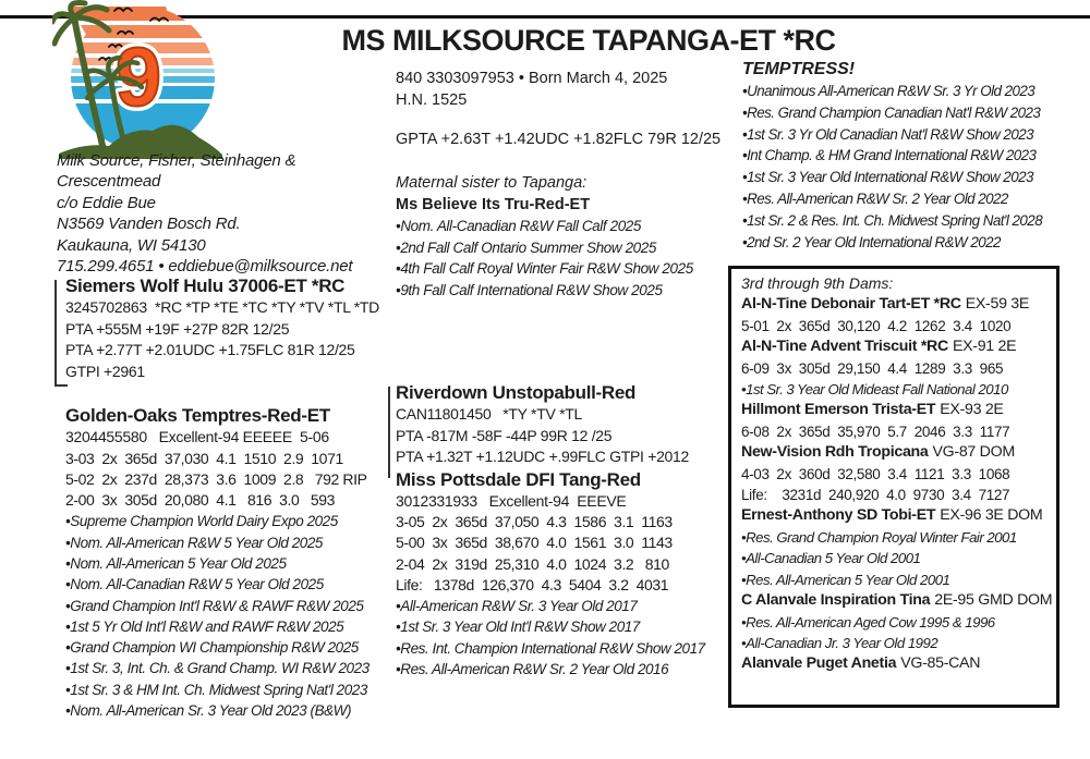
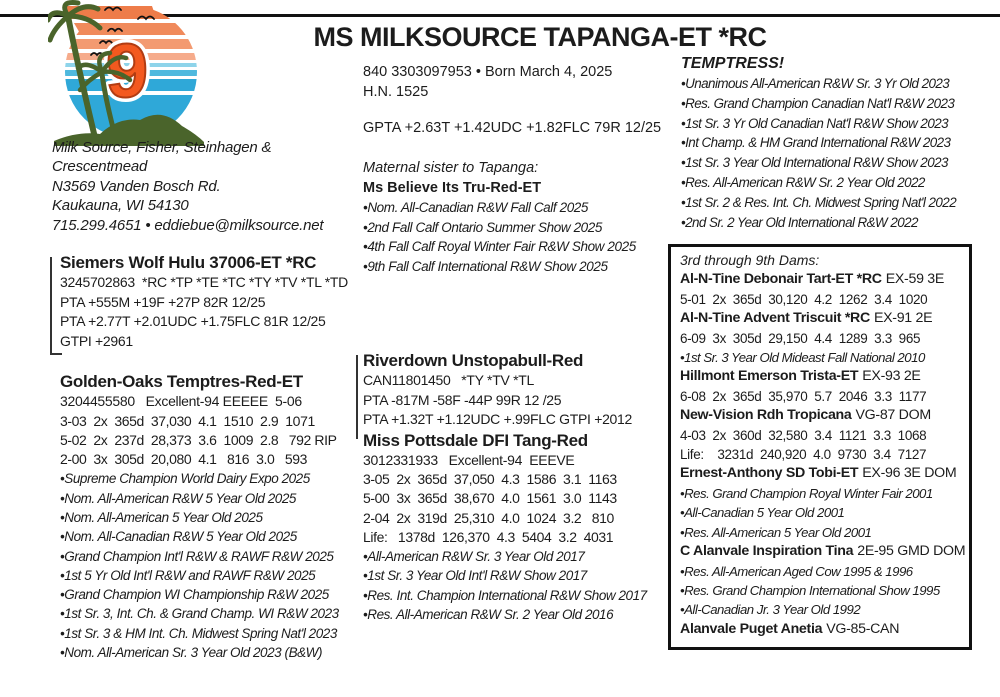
  9
  Milk Source, Fisher, Steinhagen & Crescentmead
- c/o Eddie Bue
  N3569 Vanden Bosch Rd.
  Kaukauna, WI 54130
  715.299.4651 • eddiebue@milksource.net
  MS MILKSOURCE TAPANGA-ET *RC
  840 3303097953 • Born March 4, 2025
  H.N. 1525
  GPTA +2.63T +1.42UDC +1.82FLC 79R 12/25
  Maternal sister to Tapanga:
  Ms Believe Its Tru-Red-ET
  •Nom. All-Canadian R&W Fall Calf 2025
  •2nd Fall Calf Ontario Summer Show 2025
  •4th Fall Calf Royal Winter Fair R&W Show 2025
  •9th Fall Calf International R&W Show 2025
  TEMPTRESS!
  •Unanimous All-American R&W Sr. 3 Yr Old 2023
  •Res. Grand Champion Canadian Nat'l R&W 2023
  •1st Sr. 3 Yr Old Canadian Nat'l R&W Show 2023
  •Int Champ. & HM Grand International R&W 2023
  •1st Sr. 3 Year Old International R&W Show 2023
  •Res. All-American R&W Sr. 2 Year Old 2022
- •1st Sr. 2 & Res. Int. Ch. Midwest Spring Nat'l 2028
+ •1st Sr. 2 & Res. Int. Ch. Midwest Spring Nat'l 2022
  •2nd Sr. 2 Year Old International R&W 2022
  Siemers Wolf Hulu 37006-ET *RC
  3245702863 *RC *TP *TE *TC *TY *TV *TL *TD
  PTA +555M +19F +27P 82R 12/25
  PTA +2.77T +2.01UDC +1.75FLC 81R 12/25
  GTPI +2961
  Golden-Oaks Temptres-Red-ET
  3204455580 Excellent-94 EEEEE 5-06
  3-03 2x 365d 37,030 4.1 1510 2.9 1071
  5-02 2x 237d 28,373 3.6 1009 2.8 792 RIP
  2-00 3x 305d 20,080 4.1 816 3.0 593
  •Supreme Champion World Dairy Expo 2025
  •Nom. All-American R&W 5 Year Old 2025
  •Nom. All-American 5 Year Old 2025
  •Nom. All-Canadian R&W 5 Year Old 2025
  •Grand Champion Int'l R&W & RAWF R&W 2025
  •1st 5 Yr Old Int'l R&W and RAWF R&W 2025
  •Grand Champion WI Championship R&W 2025
  •1st Sr. 3, Int. Ch. & Grand Champ. WI R&W 2023
  •1st Sr. 3 & HM Int. Ch. Midwest Spring Nat'l 2023
  •Nom. All-American Sr. 3 Year Old 2023 (B&W)
  Riverdown Unstopabull-Red
  CAN11801450 *TY *TV *TL
  PTA -817M -58F -44P 99R 12 /25
  PTA +1.32T +1.12UDC +.99FLC GTPI +2012
  Miss Pottsdale DFI Tang-Red
  3012331933 Excellent-94 EEEVE
  3-05 2x 365d 37,050 4.3 1586 3.1 1163
  5-00 3x 365d 38,670 4.0 1561 3.0 1143
  2-04 2x 319d 25,310 4.0 1024 3.2 810
  Life: 1378d 126,370 4.3 5404 3.2 4031
  •All-American R&W Sr. 3 Year Old 2017
  •1st Sr. 3 Year Old Int'l R&W Show 2017
  •Res. Int. Champion International R&W Show 2017
  •Res. All-American R&W Sr. 2 Year Old 2016
  3rd through 9th Dams:
  Al-N-Tine Debonair Tart-ET *RC EX-59 3E
  5-01 2x 365d 30,120 4.2 1262 3.4 1020
  Al-N-Tine Advent Triscuit *RC EX-91 2E
  6-09 3x 305d 29,150 4.4 1289 3.3 965
  •1st Sr. 3 Year Old Mideast Fall National 2010
  Hillmont Emerson Trista-ET EX-93 2E
  6-08 2x 365d 35,970 5.7 2046 3.3 1177
  New-Vision Rdh Tropicana VG-87 DOM
  4-03 2x 360d 32,580 3.4 1121 3.3 1068
  Life: 3231d 240,920 4.0 9730 3.4 7127
  Ernest-Anthony SD Tobi-ET EX-96 3E DOM
  •Res. Grand Champion Royal Winter Fair 2001
  •All-Canadian 5 Year Old 2001
  •Res. All-American 5 Year Old 2001
  C Alanvale Inspiration Tina 2E-95 GMD DOM
  •Res. All-American Aged Cow 1995 & 1996
+ •Res. Grand Champion International Show 1995
  •All-Canadian Jr. 3 Year Old 1992
  Alanvale Puget Anetia VG-85-CAN
